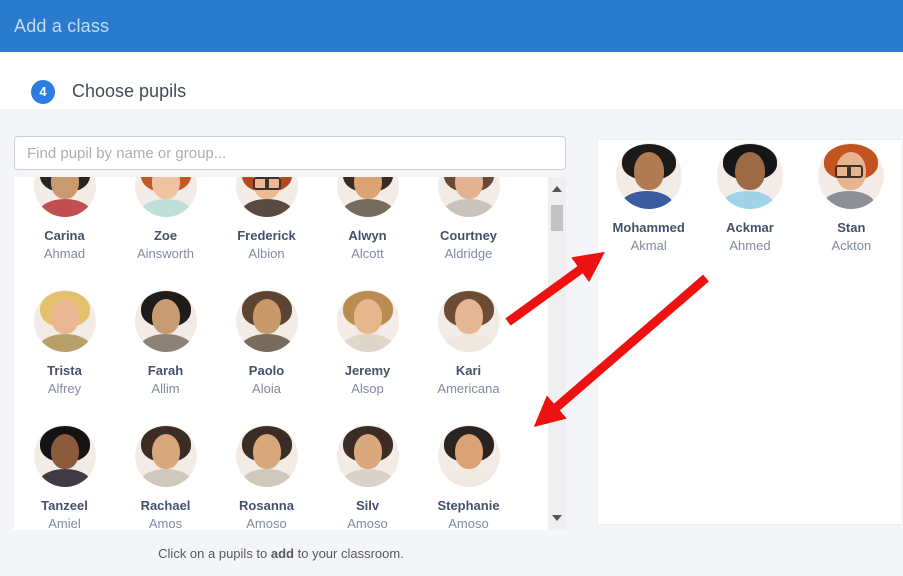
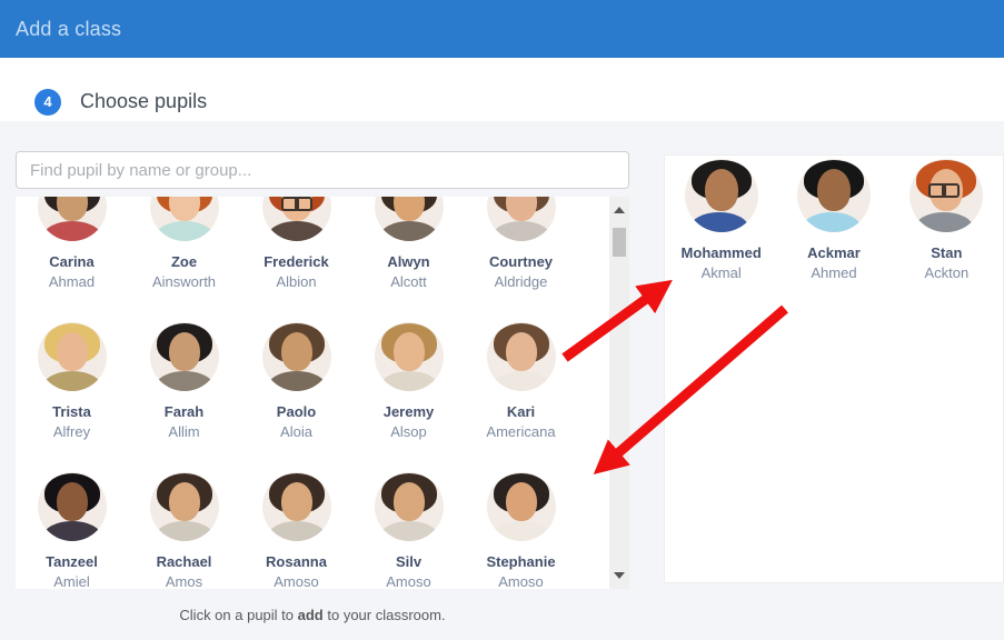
  Add a class
  4
  Choose pupils
  Find pupil by name or group...
  Carina
  Ahmad
  Zoe
  Ainsworth
  Frederick
  Albion
  Alwyn
  Alcott
  Courtney
  Aldridge
  Trista
  Alfrey
  Farah
  Allim
  Paolo
  Aloia
  Jeremy
  Alsop
  Kari
  Americana
  Tanzeel
  Amiel
  Rachael
  Amos
  Rosanna
  Amoso
  Silv
  Amoso
  Stephanie
  Amoso
  Mohammed
  Akmal
  Ackmar
  Ahmed
  Stan
  Ackton
- Click on a pupils to add to your classroom.
+ Click on a pupil to add to your classroom.
